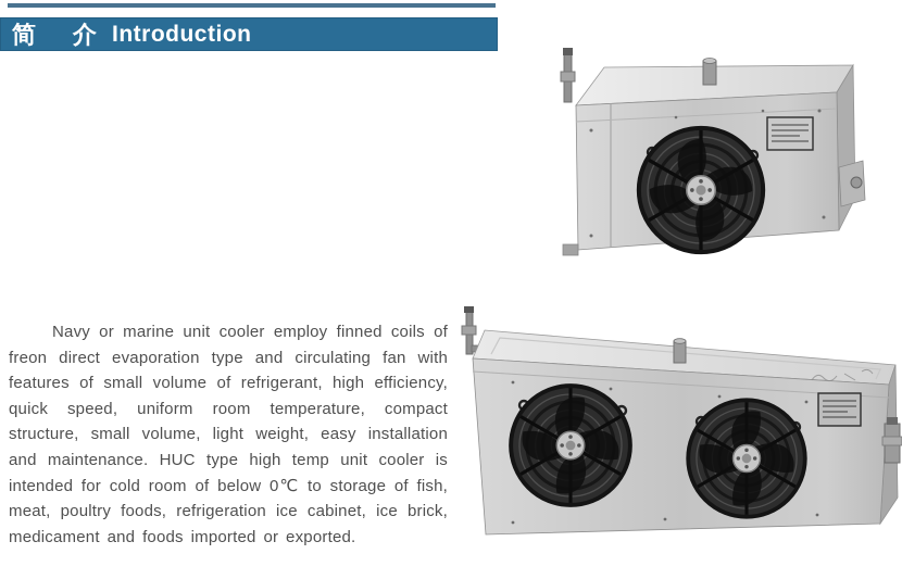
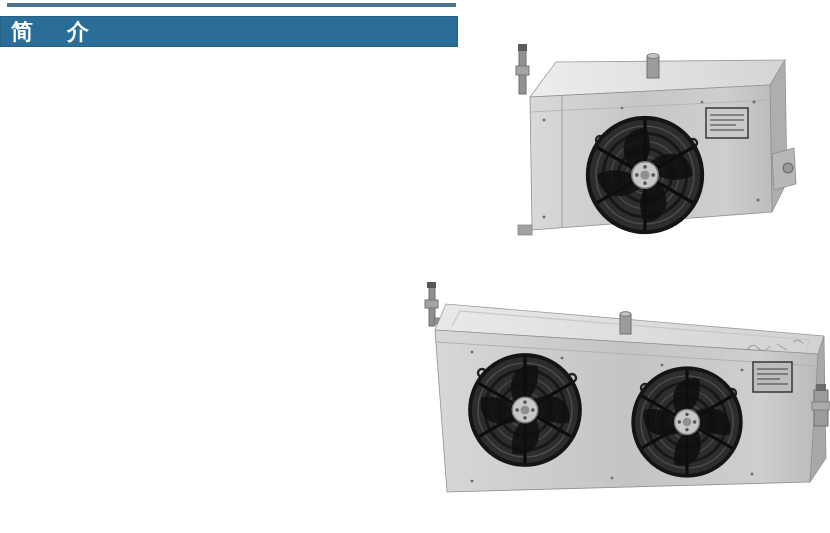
  简 介
- Introduction
- Navy or marine unit cooler employ finned coils of freon direct evaporation type and circulating fan with features of small volume of refrigerant, high efficiency, quick speed, uniform room temperature, compact structure, small volume, light weight, easy installation and maintenance. HUC type high temp unit cooler is intended for cold room of below 0℃ to storage of fish, meat, poultry foods, refrigeration ice cabinet, ice brick, medicament and foods imported or exported.
